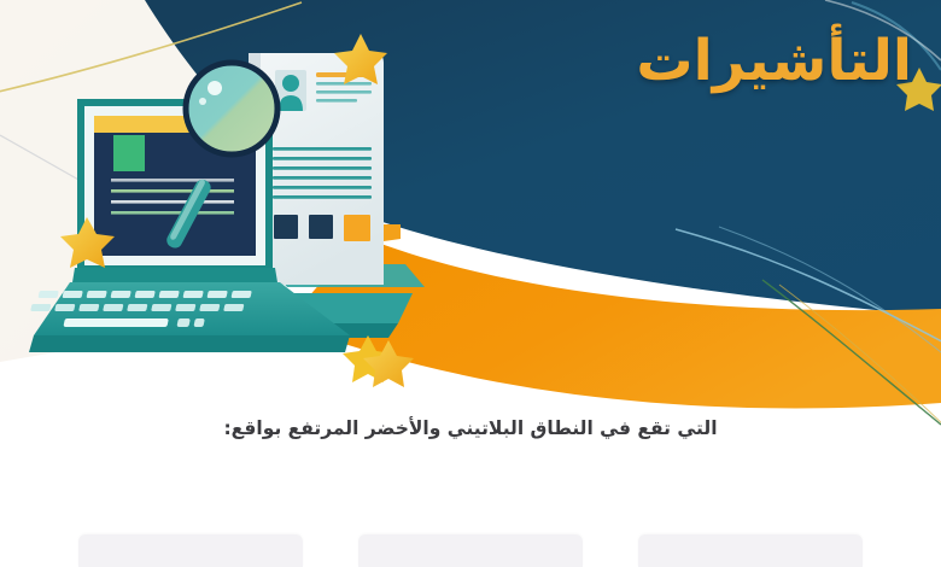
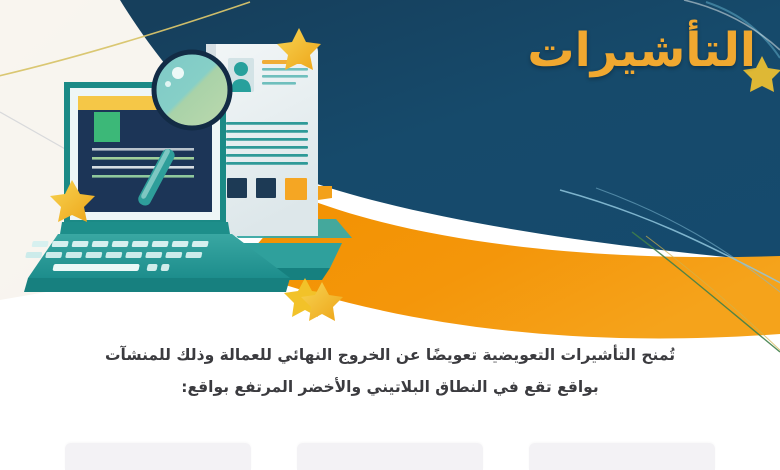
  التأشيرات
+ تُمنح التأشيرات التعويضية تعويضًا عن الخروج النهائي للعمالة وذلك للمنشآت
- التي تقع في النطاق البلاتيني والأخضر المرتفع بواقع:
+ بواقع تقع في النطاق البلاتيني والأخضر المرتفع بواقع:
